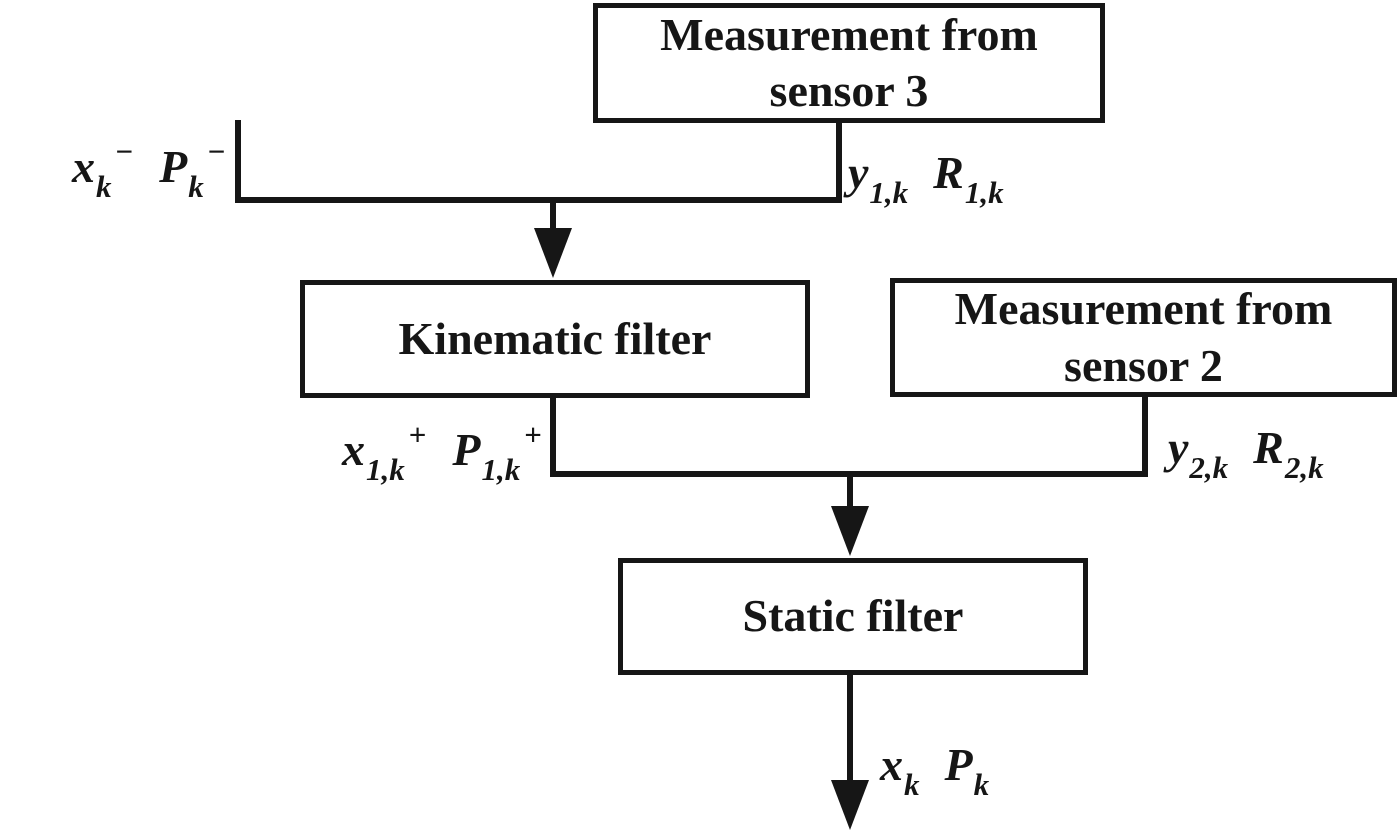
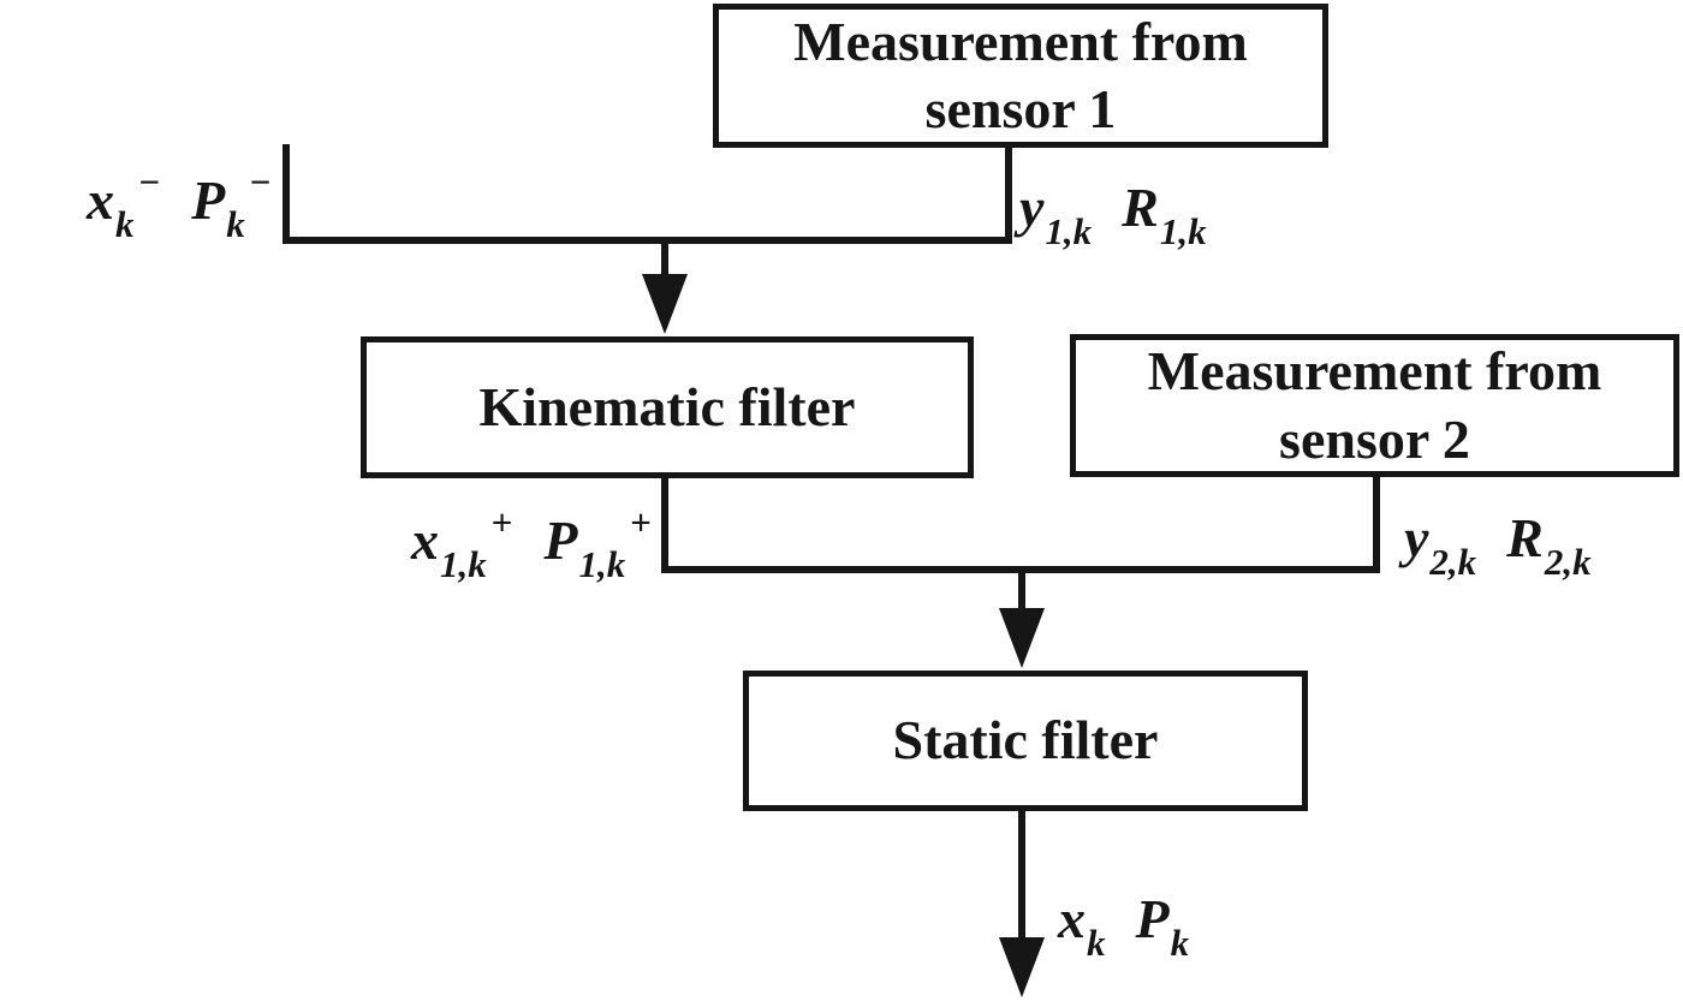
  Measurement from
- sensor 3
+ sensor 1
  Kinematic filter
  Measurement from
  sensor 2
  Static filter
  xk− Pk−
  y1,kR1,k
  x1,k+ P1,k+
  y2,kR2,k
  xkPk
